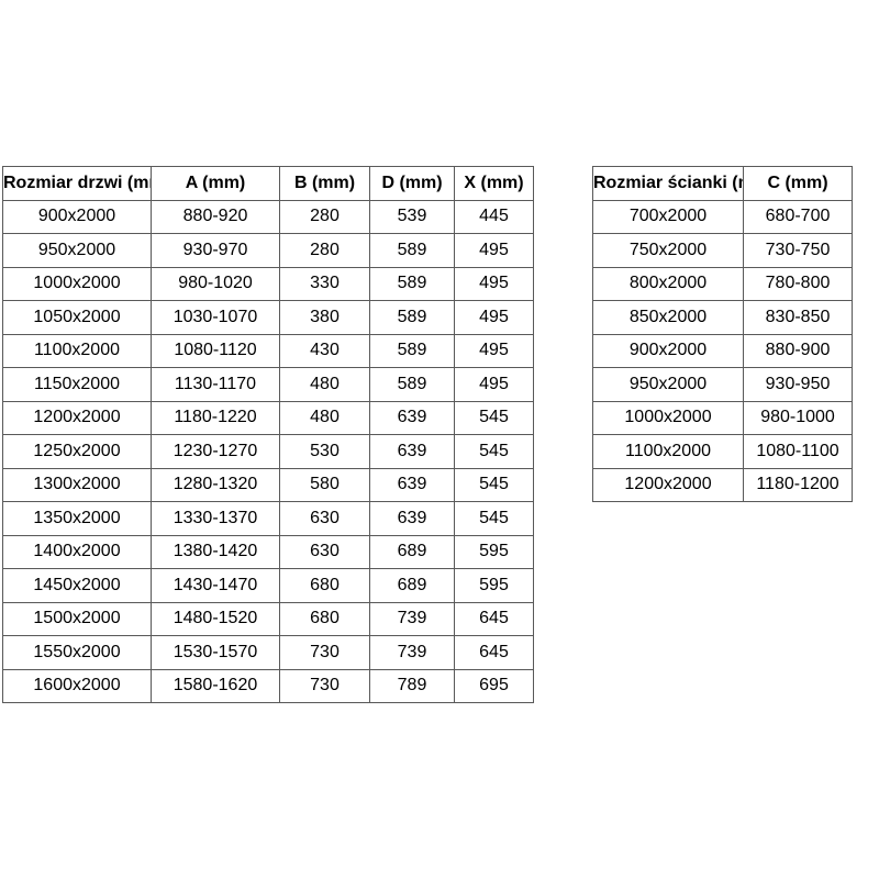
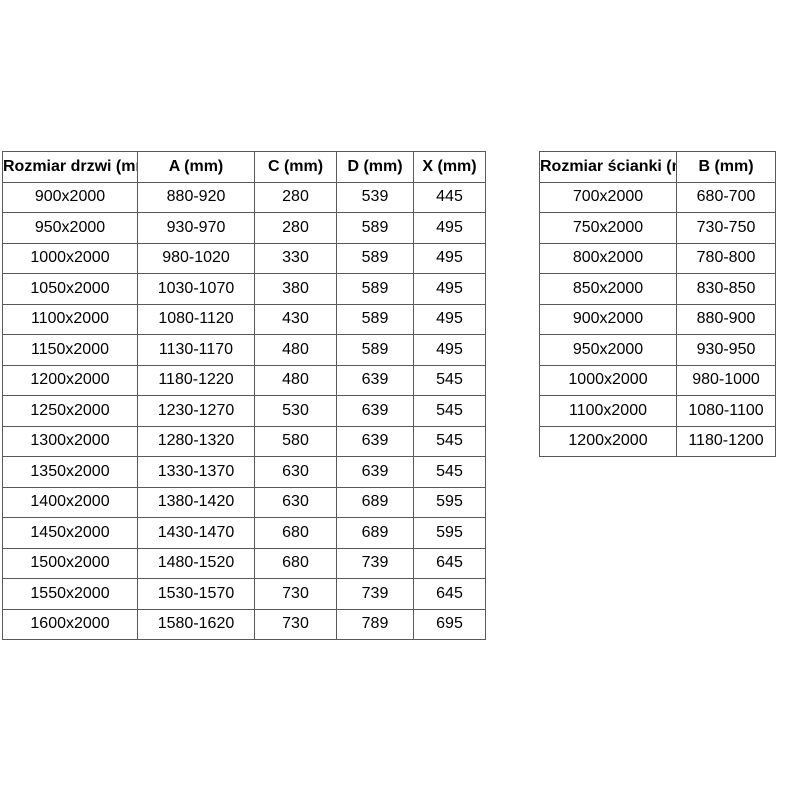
- Rozmiar drzwi (m	A (mm)	B (mm)	D (mm)	X (mm)
+ Rozmiar drzwi (m	A (mm)	C (mm)	D (mm)	X (mm)
  900x2000	880-920	280	539	445
  950x2000	930-970	280	589	495
  1000x2000	980-1020	330	589	495
  1050x2000	1030-1070	380	589	495
  1100x2000	1080-1120	430	589	495
  1150x2000	1130-1170	480	589	495
  1200x2000	1180-1220	480	639	545
  1250x2000	1230-1270	530	639	545
  1300x2000	1280-1320	580	639	545
  1350x2000	1330-1370	630	639	545
  1400x2000	1380-1420	630	689	595
  1450x2000	1430-1470	680	689	595
  1500x2000	1480-1520	680	739	645
  1550x2000	1530-1570	730	739	645
  1600x2000	1580-1620	730	789	695
- Rozmiar ścianki (	C (mm)
+ Rozmiar ścianki (	B (mm)
  700x2000	680-700
  750x2000	730-750
  800x2000	780-800
  850x2000	830-850
  900x2000	880-900
  950x2000	930-950
  1000x2000	980-1000
  1100x2000	1080-1100
  1200x2000	1180-1200
